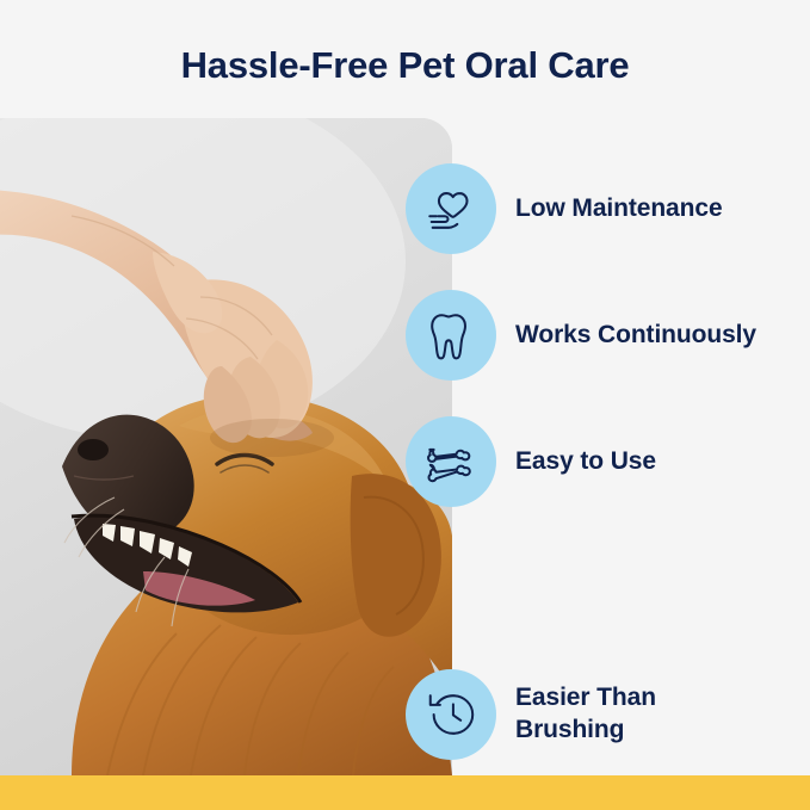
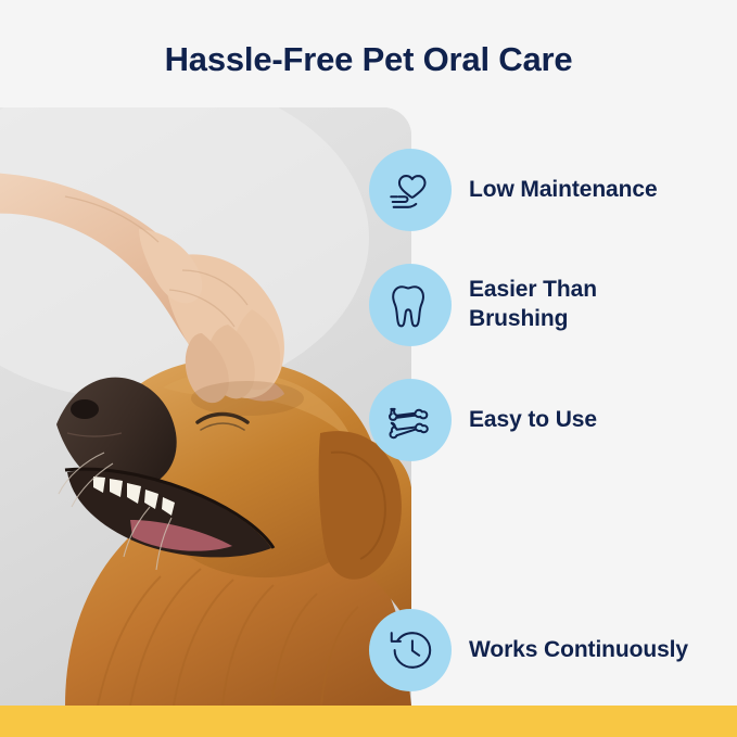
  Hassle-Free Pet Oral Care
  Low Maintenance
- Works Continuously
+ Easier Than Brushing
  Easy to Use
- Easier Than Brushing
+ Works Continuously
